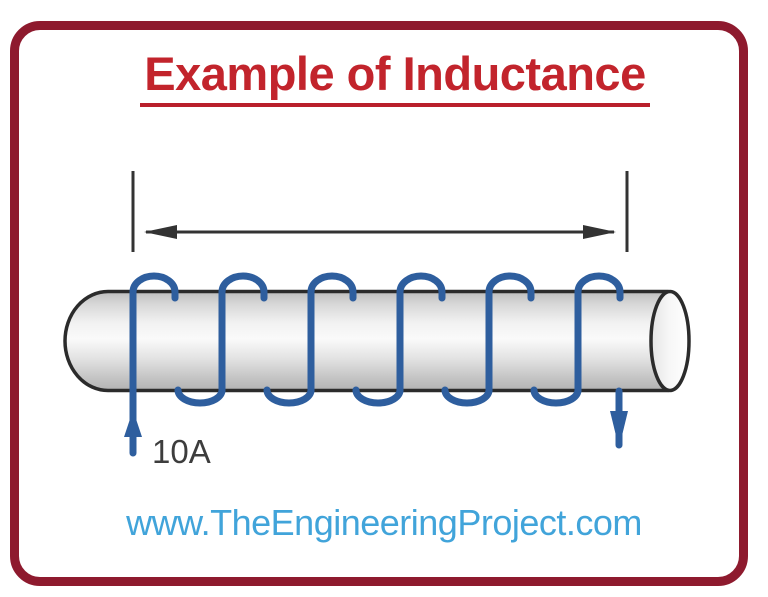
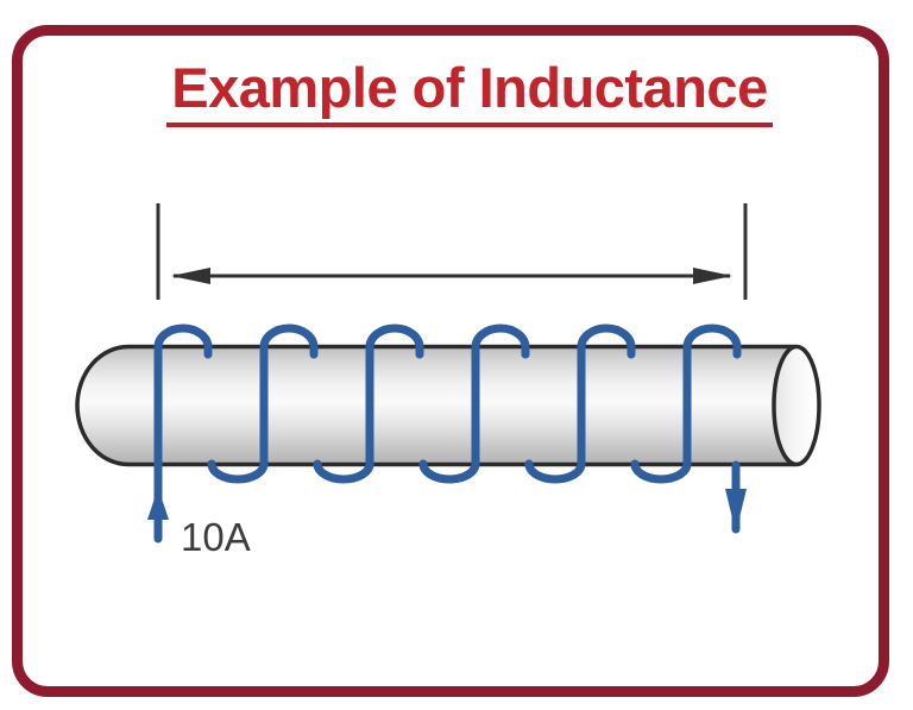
  Example of Inductance
  10A
- www.TheEngineeringProject.com
